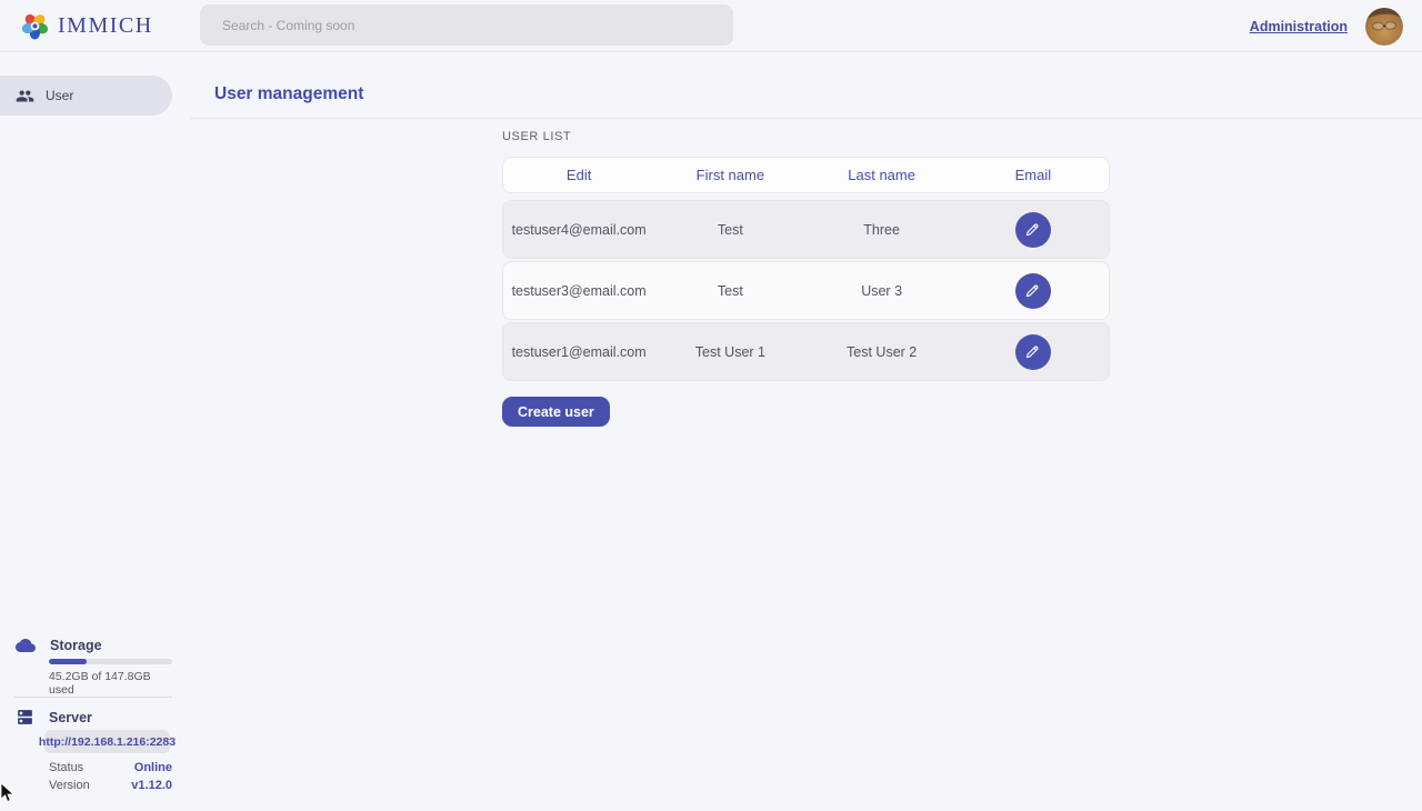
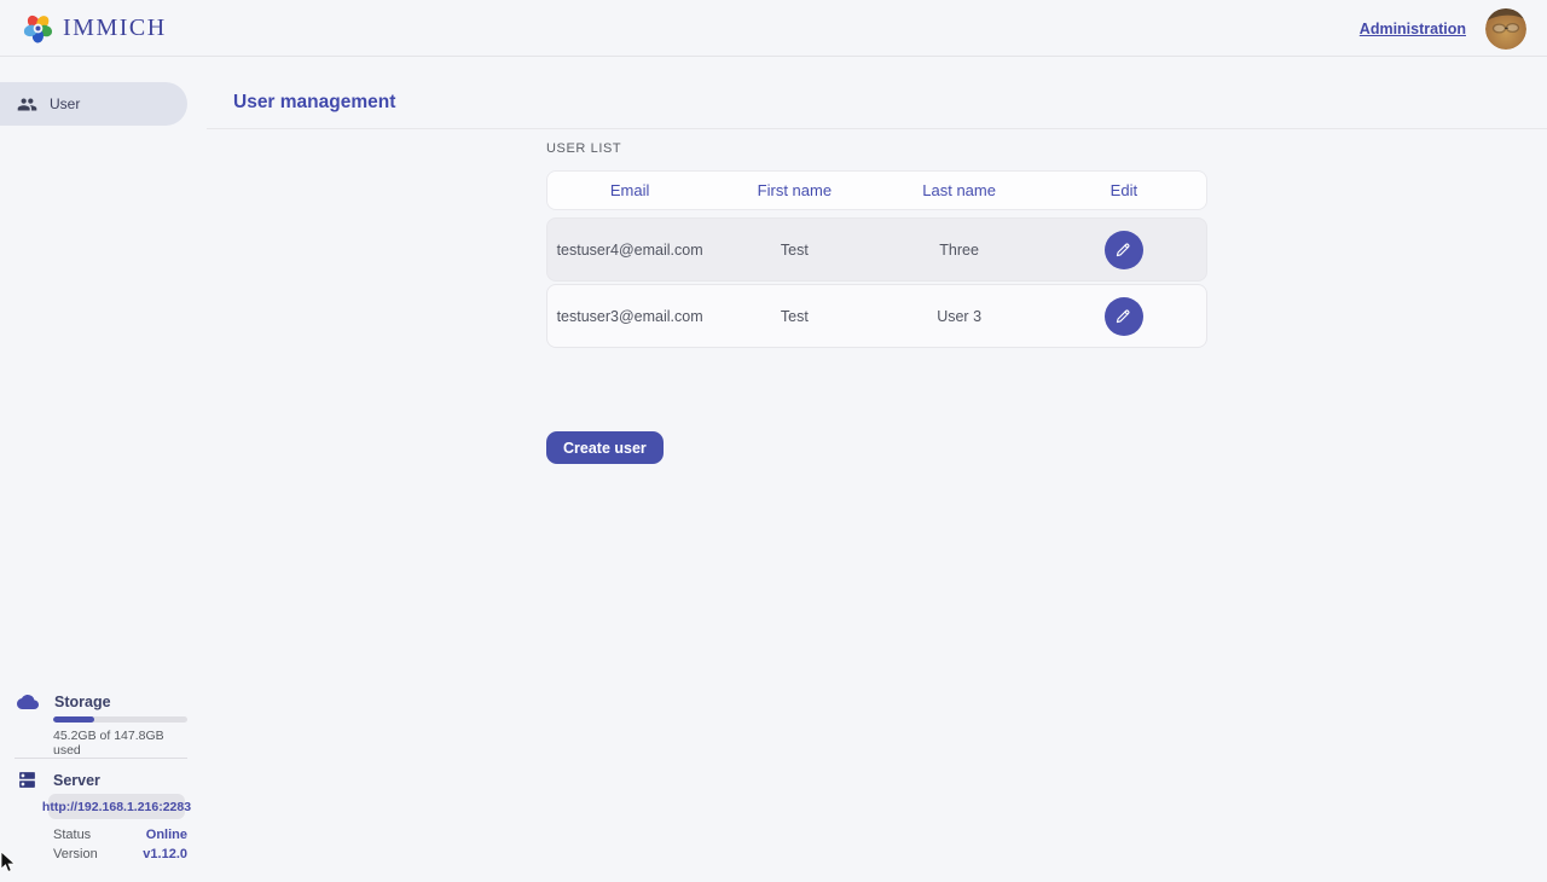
  IMMICH
- Search - Coming soon
  Administration
  User
  Storage
  45.2GB of 147.8GB used
  Server
  http://192.168.1.216:2283
  Status
  Online
  Version
  v1.12.0
  User management
  USER LIST
- Edit
+ Email
  First name
  Last name
- Email
+ Edit
  testuser4@email.com
  Test
  Three
  testuser3@email.com
  Test
  User 3
- testuser1@email.com
- Test User 1
- Test User 2
  Create user
